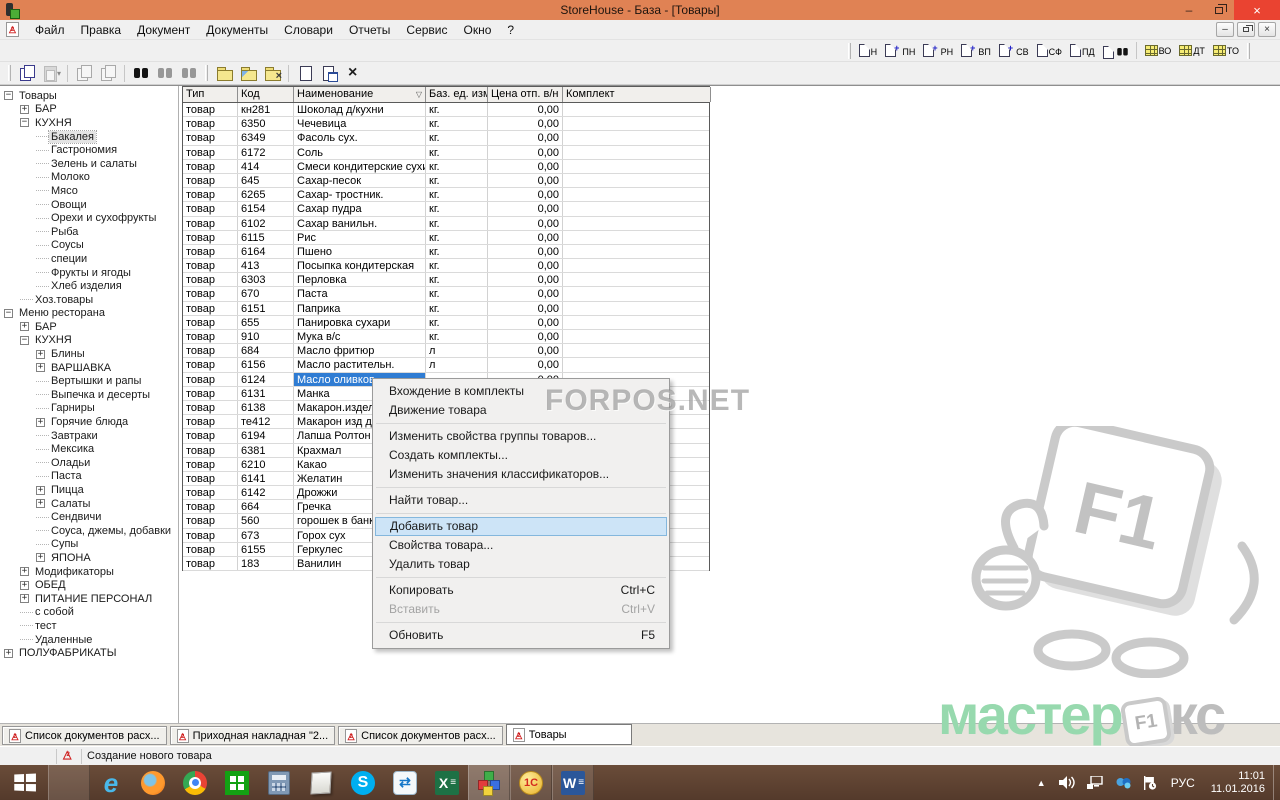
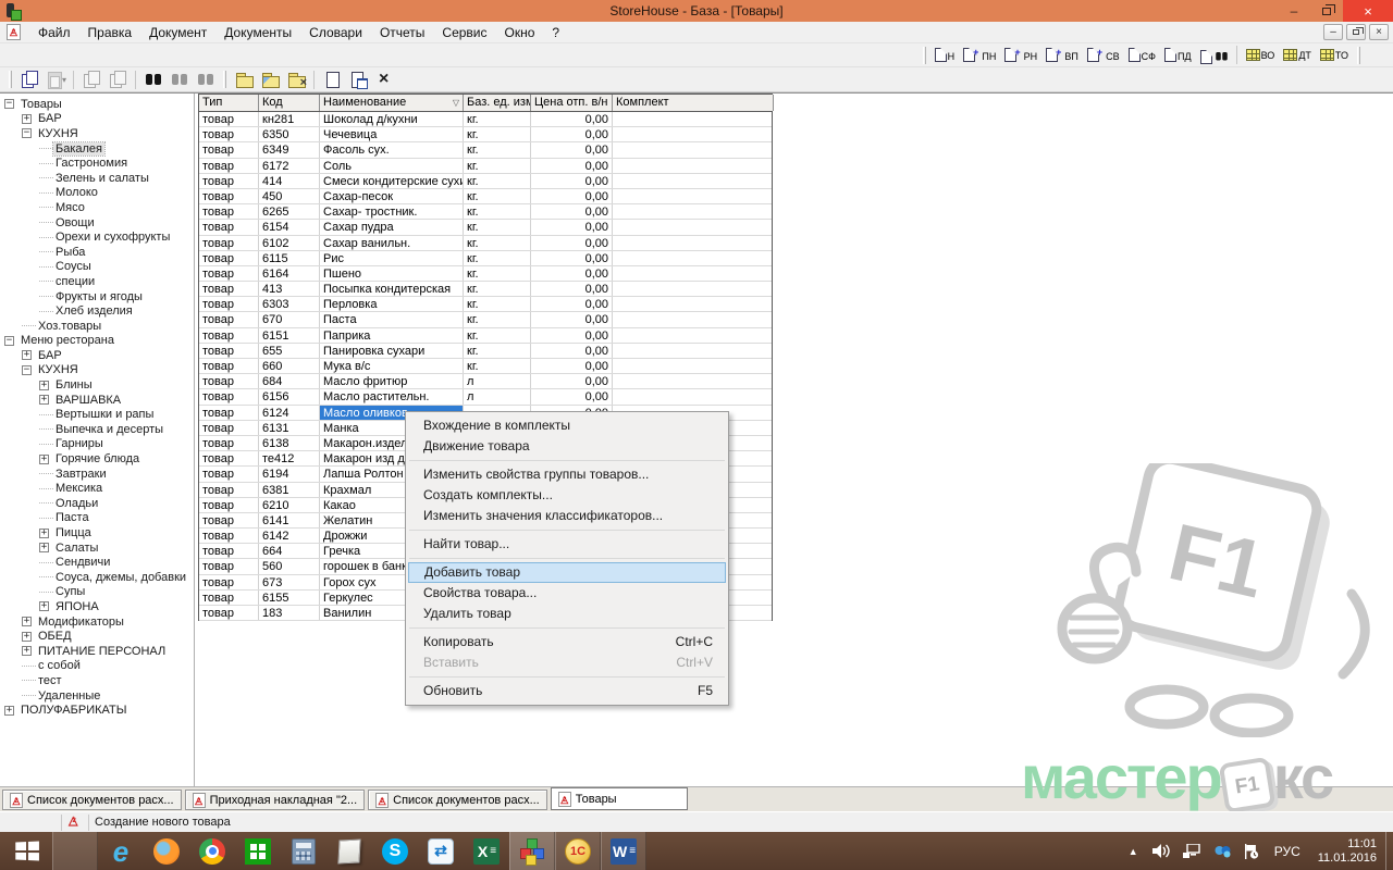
  StoreHouse - База - [Товары]
  –
  ×
  △
  Файл
  Правка
  Документ
  Документы
  Словари
  Отчеты
  Сервис
  Окно
  ?
  –
  ×
  Н
  +
  ПН
  +
  РН
  +
  ВП
  +
  СВ
  СФ
  ПД
  ВО
  ДТ
  ТО
  ▾
  ×
  −
  Товары
  +
  БАР
  −
  КУХНЯ
  Бакалея
  Гастрономия
  Зелень и салаты
  Молоко
  Мясо
  Овощи
  Орехи и сухофрукты
  Рыба
  Соусы
  специи
  Фрукты и ягоды
  Хлеб изделия
  Хоз.товары
  −
  Меню ресторана
  +
  БАР
  −
  КУХНЯ
  +
  Блины
  +
  ВАРШАВКА
  Вертышки и рапы
  Выпечка и десерты
  Гарниры
  +
  Горячие блюда
  Завтраки
  Мексика
  Оладьи
  Паста
  +
  Пицца
  +
  Салаты
  Сендвичи
  Соуса, джемы, добавки
  Супы
  +
  ЯПОНА
  +
  Модификаторы
  +
  ОБЕД
  +
  ПИТАНИЕ ПЕРСОНАЛ
  с собой
  тест
  Удаленные
  +
  ПОЛУФАБРИКАТЫ
  Тип
  Код
  Наименование
  ▽
  Баз. ед. изм
  Цена отп. в/н
  Комплект
  товар
  кн281
  Шоколад д/кухни
  кг.
  0,00
  товар
  6350
  Чечевица
  кг.
  0,00
  товар
  6349
  Фасоль сух.
  кг.
  0,00
  товар
  6172
  Соль
  кг.
  0,00
  товар
  414
  Смеси кондитерские сухи
  кг.
  0,00
  товар
- 645
+ 450
  Сахар-песок
  кг.
  0,00
  товар
  6265
  Сахар- тростник.
  кг.
  0,00
  товар
  6154
  Сахар пудра
  кг.
  0,00
  товар
  6102
  Сахар ванильн.
  кг.
  0,00
  товар
  6115
  Рис
  кг.
  0,00
  товар
  6164
  Пшено
  кг.
  0,00
  товар
  413
  Посыпка кондитерская
  кг.
  0,00
  товар
  6303
  Перловка
  кг.
  0,00
  товар
  670
  Паста
  кг.
  0,00
  товар
  6151
  Паприка
  кг.
  0,00
  товар
  655
  Панировка сухари
  кг.
  0,00
  товар
- 910
+ 660
  Мука в/с
  кг.
  0,00
  товар
  684
  Масло фритюр
  л
  0,00
  товар
  6156
  Масло растительн.
  л
  0,00
  товар
  6124
  Масло оливко
  товар
  6131
  Манка
  товар
  6138
  Макарон.изде
  товар
  те412
  Макарон изд д
  товар
  6194
  Лапша Ролтон
  товар
  6381
  Крахмал
  товар
  6210
  Какао
  товар
  6141
  Желатин
  товар
  6142
  Дрожжи
  товар
  664
  Гречка
  товар
  560
  горошек в бан
  товар
  673
  Горох сух
  товар
  6155
  Геркулес
  товар
  183
  Ванилин
  Вхождение в комплекты
  Движение товара
  Изменить свойства группы товаров...
  Создать комплекты...
  Изменить значения классификаторов...
  Найти товар...
  Добавить товар
  Свойства товара...
  Удалить товар
  Копировать
  Ctrl+C
  Вставить
  Ctrl+V
  Обновить
  F5
- FORPOS.NET
  мастер
  кс
  △
  Список документов расх...
  △
  Приходная накладная "2...
  △
  Список документов расх...
  △
  Товары
  △
  Создание нового товара
  e
  S
  ⇄
  X
  ≡
  1С
  W
  ≡
  ▲
  РУС
  11:01
  11.01.2016
